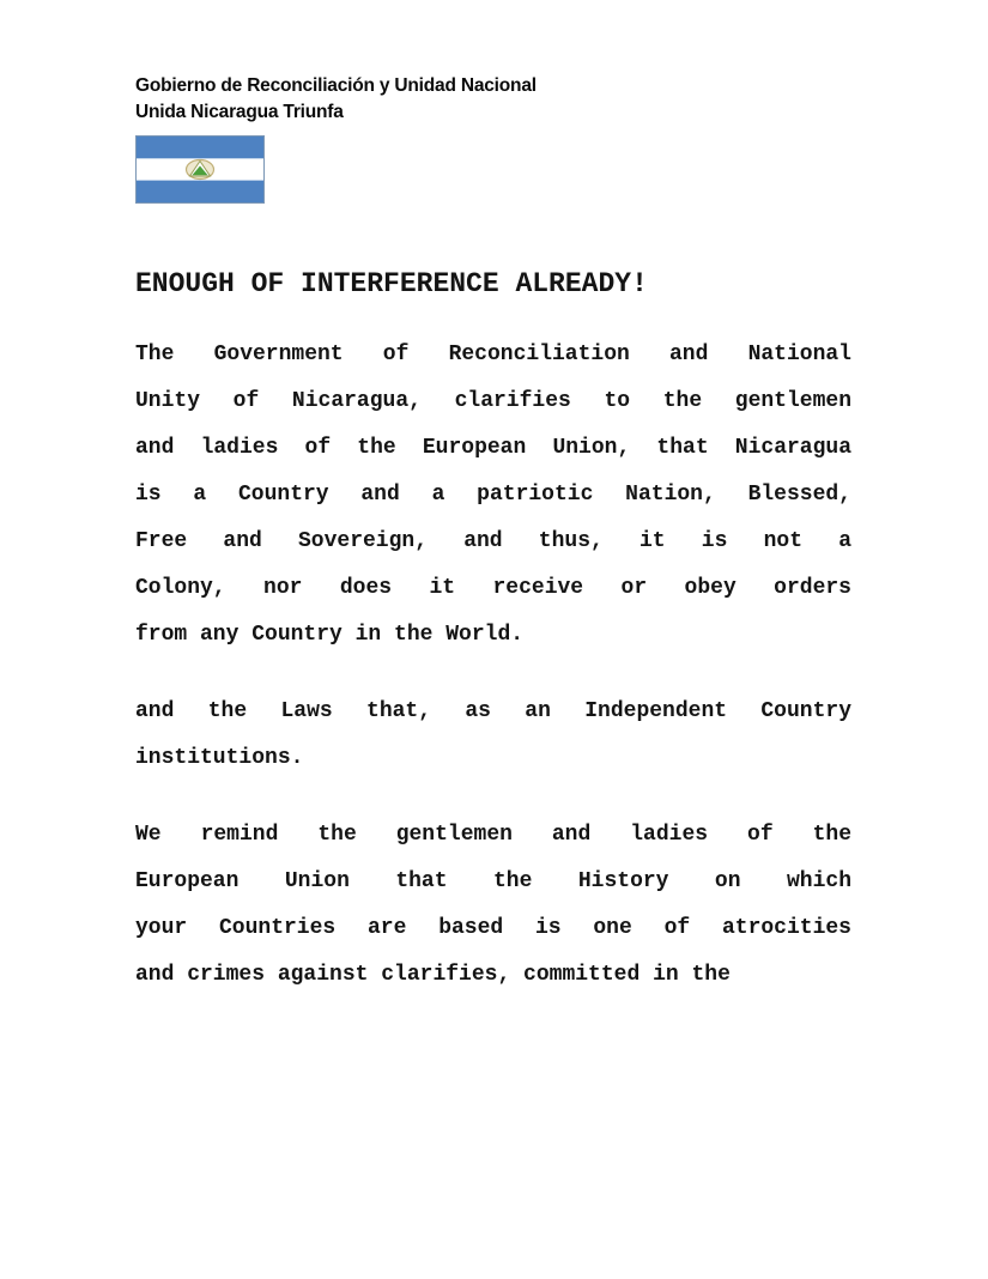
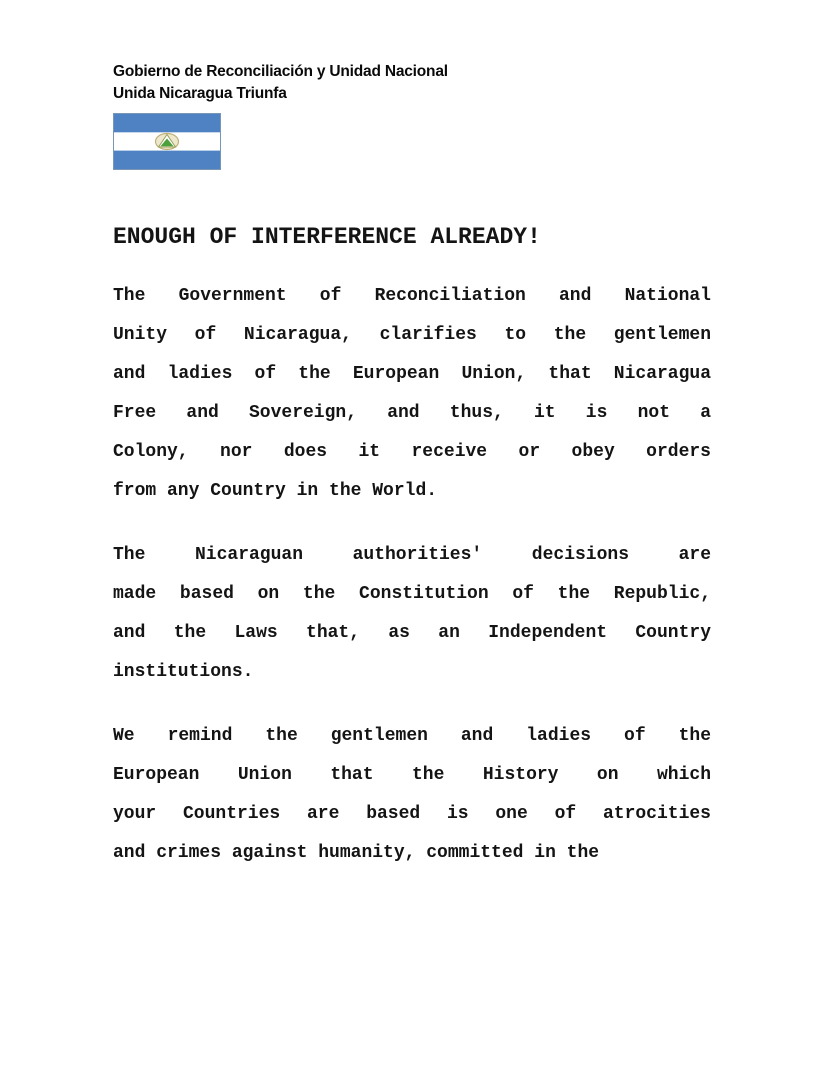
  Gobierno de Reconciliación y Unidad Nacional
  Unida Nicaragua Triunfa
  ENOUGH OF INTERFERENCE ALREADY!
  The Government of Reconciliation and National
  Unity of Nicaragua, clarifies to the gentlemen
  and ladies of the European Union, that Nicaragua
- is a Country and a patriotic Nation, Blessed,
  Free and Sovereign, and thus, it is not a
  Colony, nor does it receive or obey orders
  from any Country in the World.
+ The Nicaraguan authorities' decisions are
+ made based on the Constitution of the Republic,
  and the Laws that, as an Independent Country
  institutions.
  We remind the gentlemen and ladies of the
  European Union that the History on which
  your Countries are based is one of atrocities
- and crimes against clarifies, committed in the
+ and crimes against humanity, committed in the
